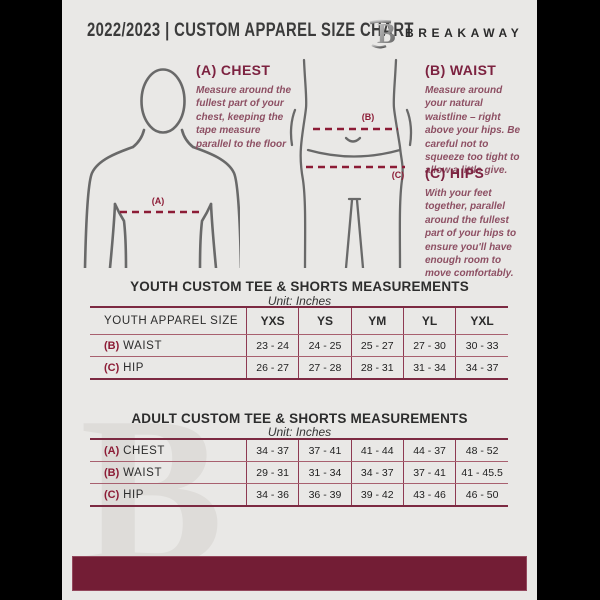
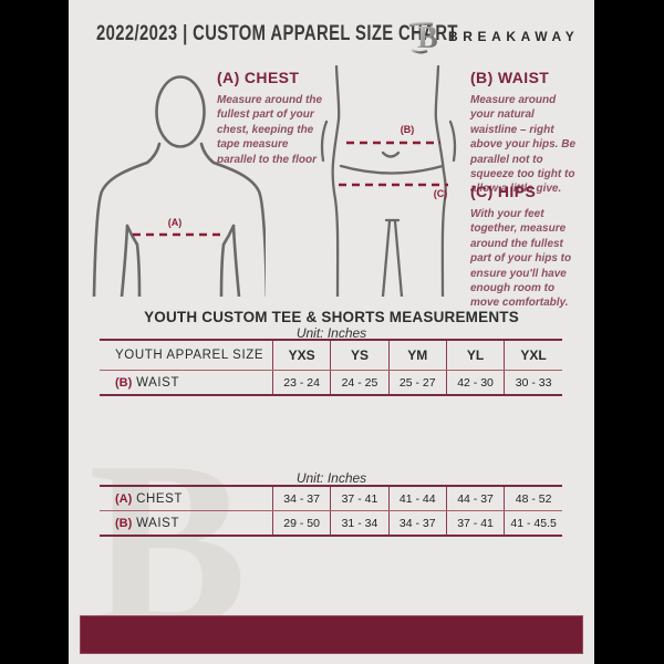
  2022/2023 | CUSTOM APPAREL SIZE CHART
  B
  BREAKAWAY
  (A)
  (B)
  (C)
  (A) CHEST
  Measure around the fullest part of your chest, keeping the tape measure parallel to the floor
  (B) WAIST
- Measure around your natural waistline – right above your hips. Be careful not to squeeze too tight to allow a little give.
+ Measure around your natural waistline – right above your hips. Be parallel not to squeeze too tight to allow a little give.
  (C) HIPS
- With your feet together, parallel around the fullest part of your hips to ensure you'll have enough room to move comfortably.
+ With your feet together, measure around the fullest part of your hips to ensure you'll have enough room to move comfortably.
  B
  YOUTH CUSTOM TEE & SHORTS MEASUREMENTS
  Unit: Inches
  YOUTH APPAREL SIZE	YXS	YS	YM	YL	YXL
- (B) WAIST	23 - 24	24 - 25	25 - 27	27 - 30	30 - 33
+ (B) WAIST	23 - 24	24 - 25	25 - 27	42 - 30	30 - 33
- (C) HIP	26 - 27	27 - 28	28 - 31	31 - 34	34 - 37
- ADULT CUSTOM TEE & SHORTS MEASUREMENTS
  Unit: Inches
  (A) CHEST	34 - 37	37 - 41	41 - 44	44 - 37	48 - 52
- (B) WAIST	29 - 31	31 - 34	34 - 37	37 - 41	41 - 45.5
+ (B) WAIST	29 - 50	31 - 34	34 - 37	37 - 41	41 - 45.5
- (C) HIP	34 - 36	36 - 39	39 - 42	43 - 46	46 - 50
